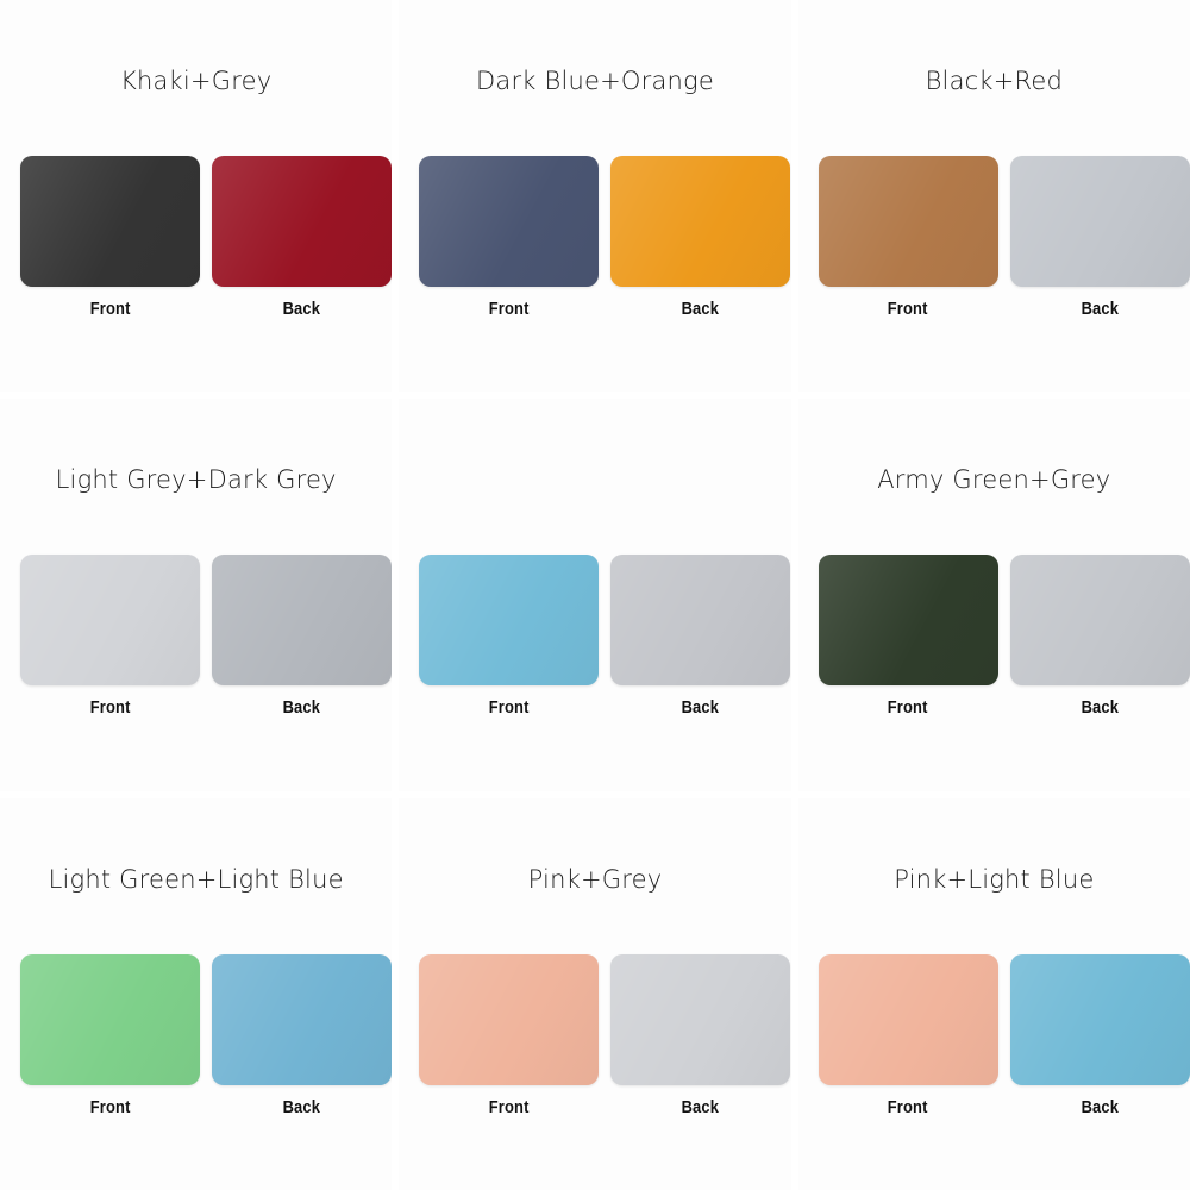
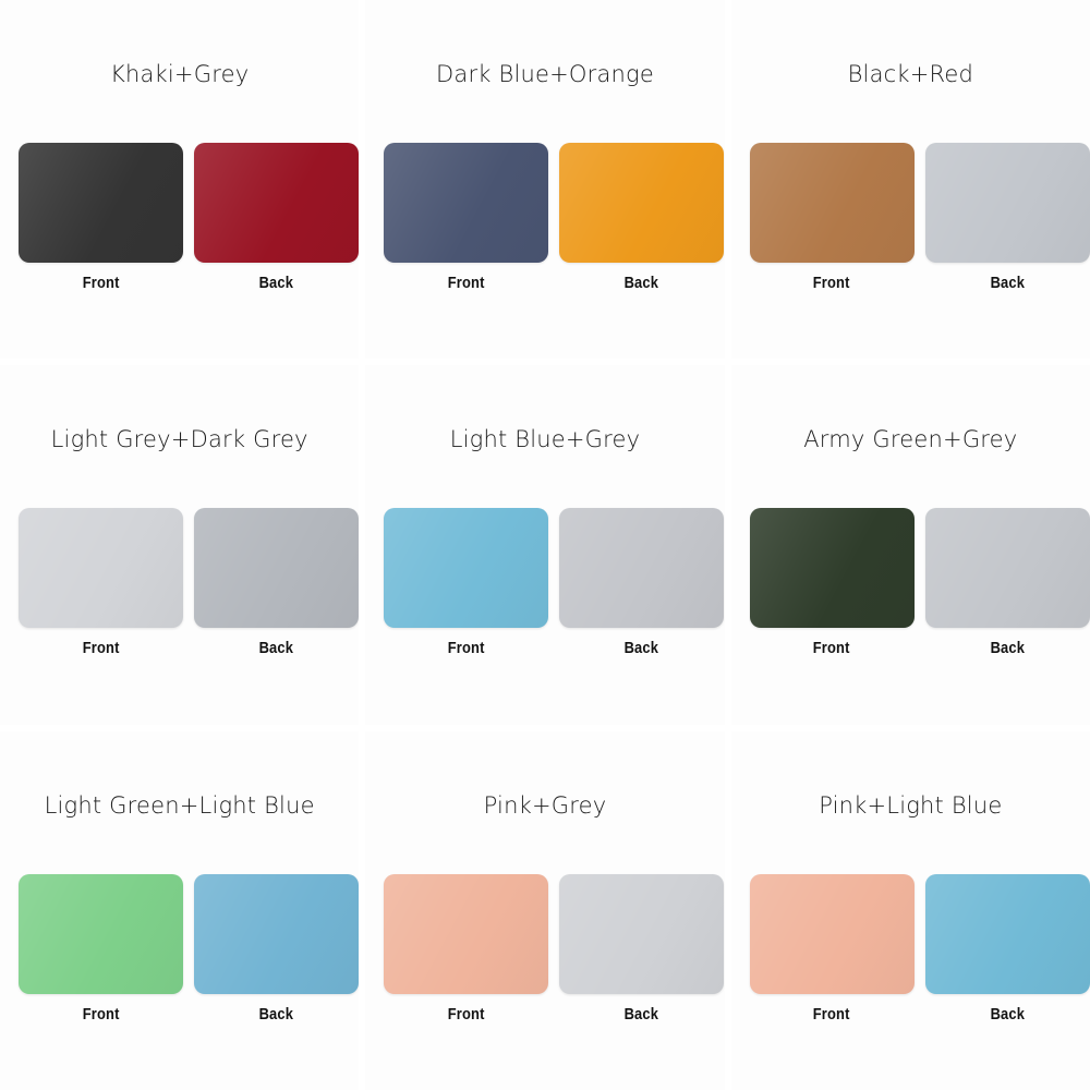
  Khaki+Grey
  Front
  Back
  Dark Blue+Orange
  Front
  Back
  Black+Red
  Front
  Back
  Light Grey+Dark Grey
  Front
  Back
+ Light Blue+Grey
  Front
  Back
  Army Green+Grey
  Front
  Back
  Light Green+Light Blue
  Front
  Back
  Pink+Grey
  Front
  Back
  Pink+Light Blue
  Front
  Back
